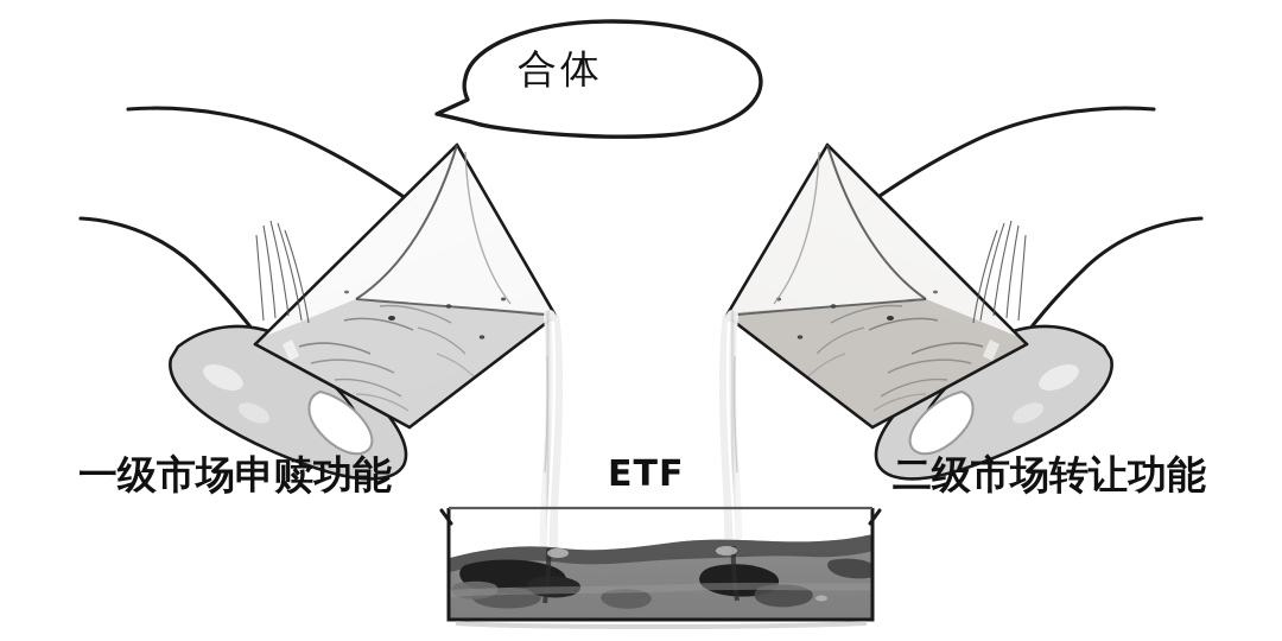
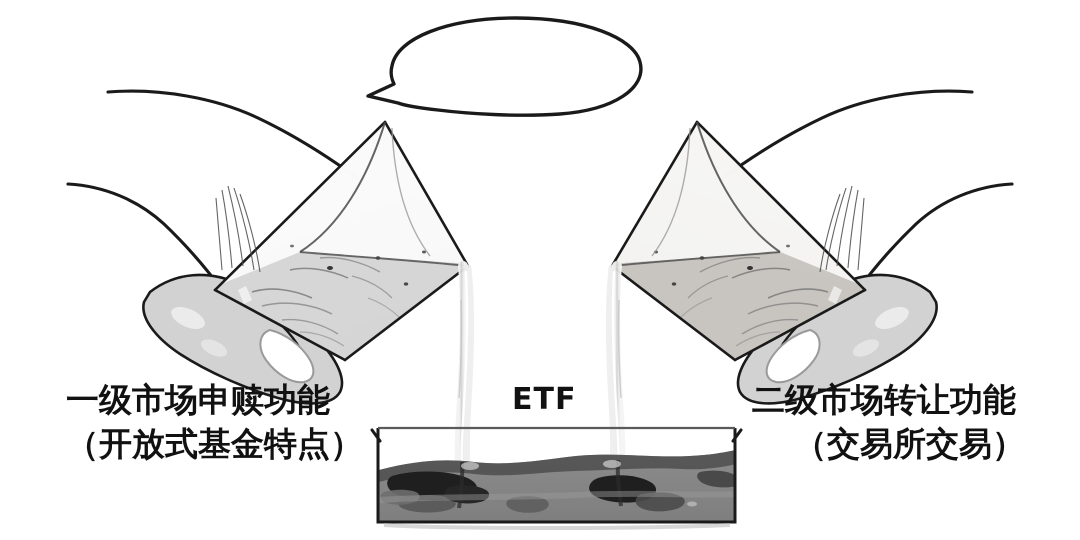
- 合体
  一级市场申赎功能
+ （开放式基金特点）
  ETF
  二级市场转让功能
+ （交易所交易）
